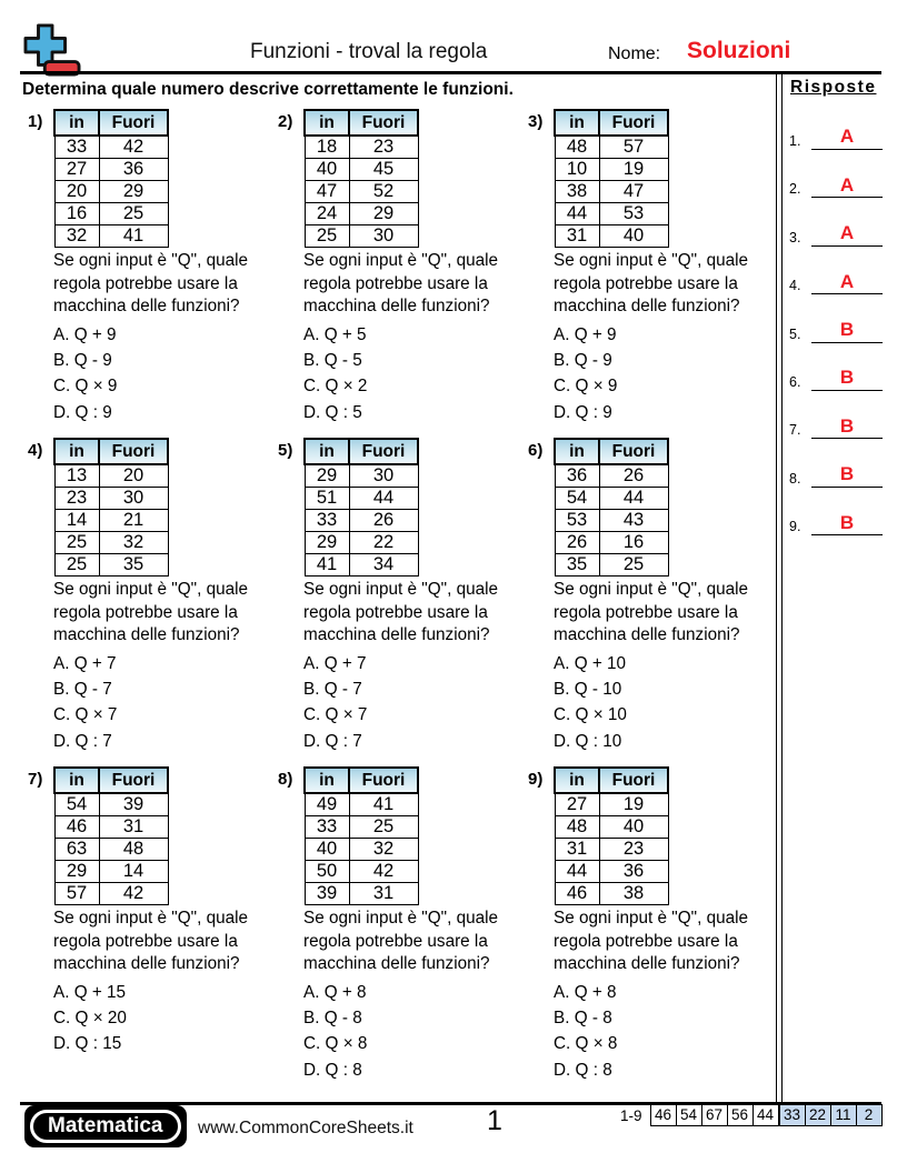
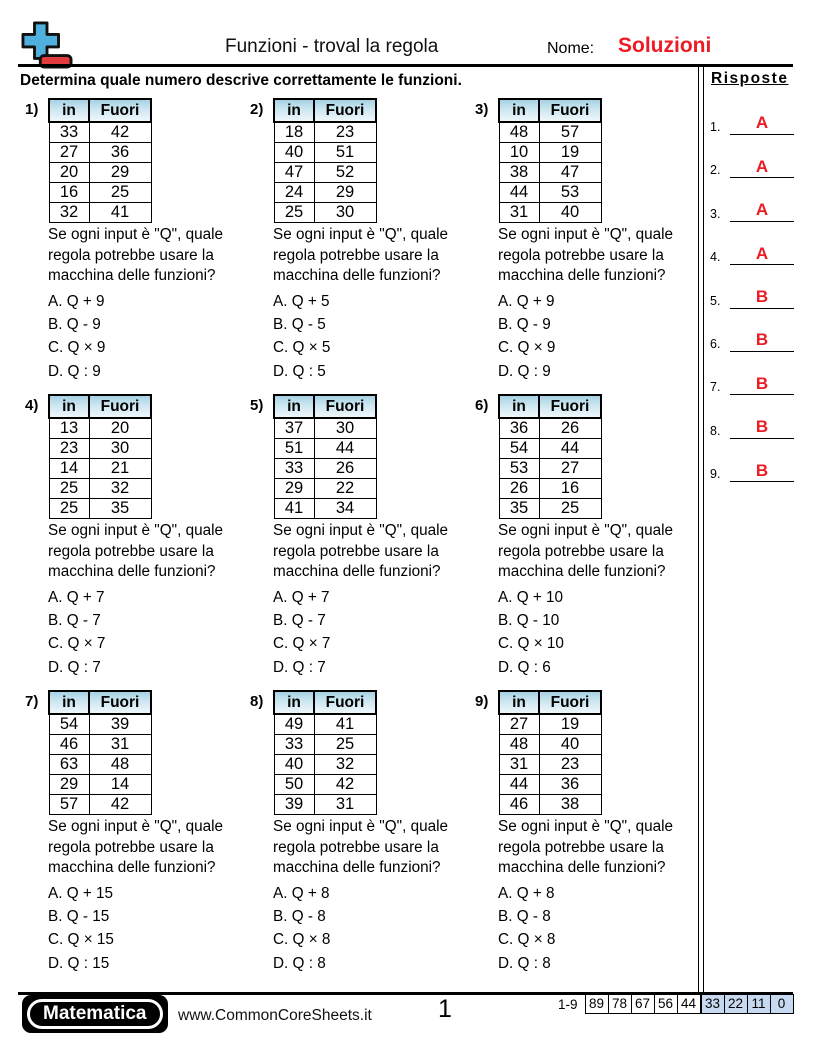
  Funzioni - troval la regola
  Nome:
  Soluzioni
  Determina quale numero descrive correttamente le funzioni.
  Risposte
  1.
  A
  2.
  A
  3.
  A
  4.
  A
  5.
  B
  6.
  B
  7.
  B
  8.
  B
  9.
  B
  1)
  in	Fuori
  33	42
  27	36
  20	29
  16	25
  32	41
  Se ogni input è "Q", quale
  regola potrebbe usare la
  macchina delle funzioni?
  A. Q + 9
  B. Q - 9
  C. Q × 9
  D. Q : 9
  2)
  in	Fuori
  18	23
- 40	45
+ 40	51
  47	52
  24	29
  25	30
  Se ogni input è "Q", quale
  regola potrebbe usare la
  macchina delle funzioni?
  A. Q + 5
  B. Q - 5
- C. Q × 2
+ C. Q × 5
  D. Q : 5
  3)
  in	Fuori
  48	57
  10	19
  38	47
  44	53
  31	40
  Se ogni input è "Q", quale
  regola potrebbe usare la
  macchina delle funzioni?
  A. Q + 9
  B. Q - 9
  C. Q × 9
  D. Q : 9
  4)
  in	Fuori
  13	20
  23	30
  14	21
  25	32
  25	35
  Se ogni input è "Q", quale
  regola potrebbe usare la
  macchina delle funzioni?
  A. Q + 7
  B. Q - 7
  C. Q × 7
  D. Q : 7
  5)
  in	Fuori
- 29	30
+ 37	30
  51	44
  33	26
  29	22
  41	34
  Se ogni input è "Q", quale
  regola potrebbe usare la
  macchina delle funzioni?
  A. Q + 7
  B. Q - 7
  C. Q × 7
  D. Q : 7
  6)
  in	Fuori
  36	26
  54	44
- 53	43
+ 53	27
  26	16
  35	25
  Se ogni input è "Q", quale
  regola potrebbe usare la
  macchina delle funzioni?
  A. Q + 10
  B. Q - 10
  C. Q × 10
- D. Q : 10
+ D. Q : 6
  7)
  in	Fuori
  54	39
  46	31
  63	48
  29	14
  57	42
  Se ogni input è "Q", quale
  regola potrebbe usare la
  macchina delle funzioni?
  A. Q + 15
+ B. Q - 15
- C. Q × 20
+ C. Q × 15
  D. Q : 15
  8)
  in	Fuori
  49	41
  33	25
  40	32
  50	42
  39	31
  Se ogni input è "Q", quale
  regola potrebbe usare la
  macchina delle funzioni?
  A. Q + 8
  B. Q - 8
  C. Q × 8
  D. Q : 8
  9)
  in	Fuori
  27	19
  48	40
  31	23
  44	36
  46	38
  Se ogni input è "Q", quale
  regola potrebbe usare la
  macchina delle funzioni?
  A. Q + 8
  B. Q - 8
  C. Q × 8
  D. Q : 8
  Matematica
  www.CommonCoreSheets.it
  1
  1-9
- 46
+ 89
- 54
+ 78
  67
  56
  44
  33
  22
  11
- 2
+ 0
